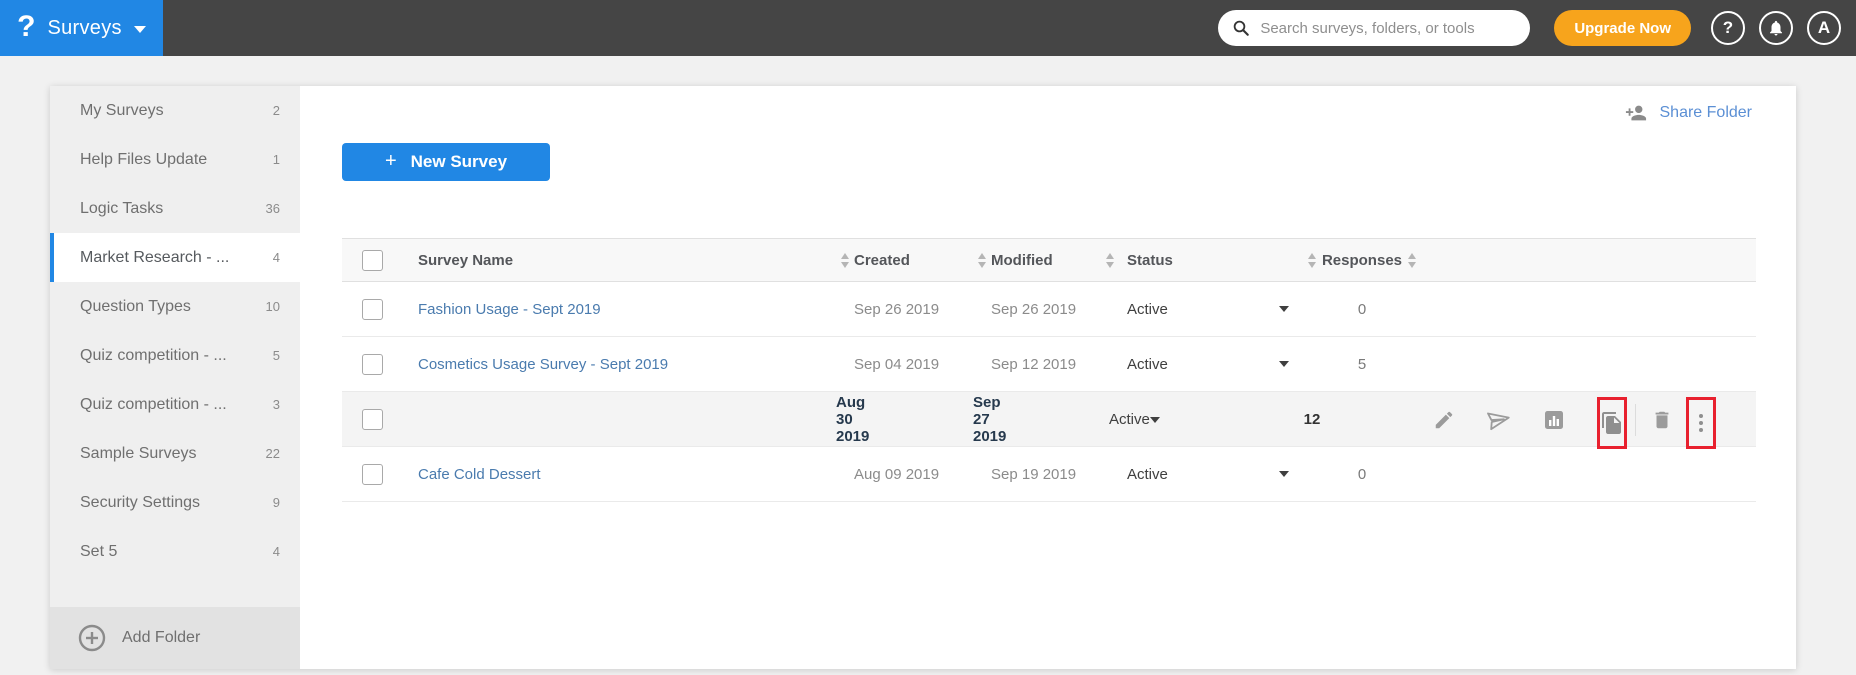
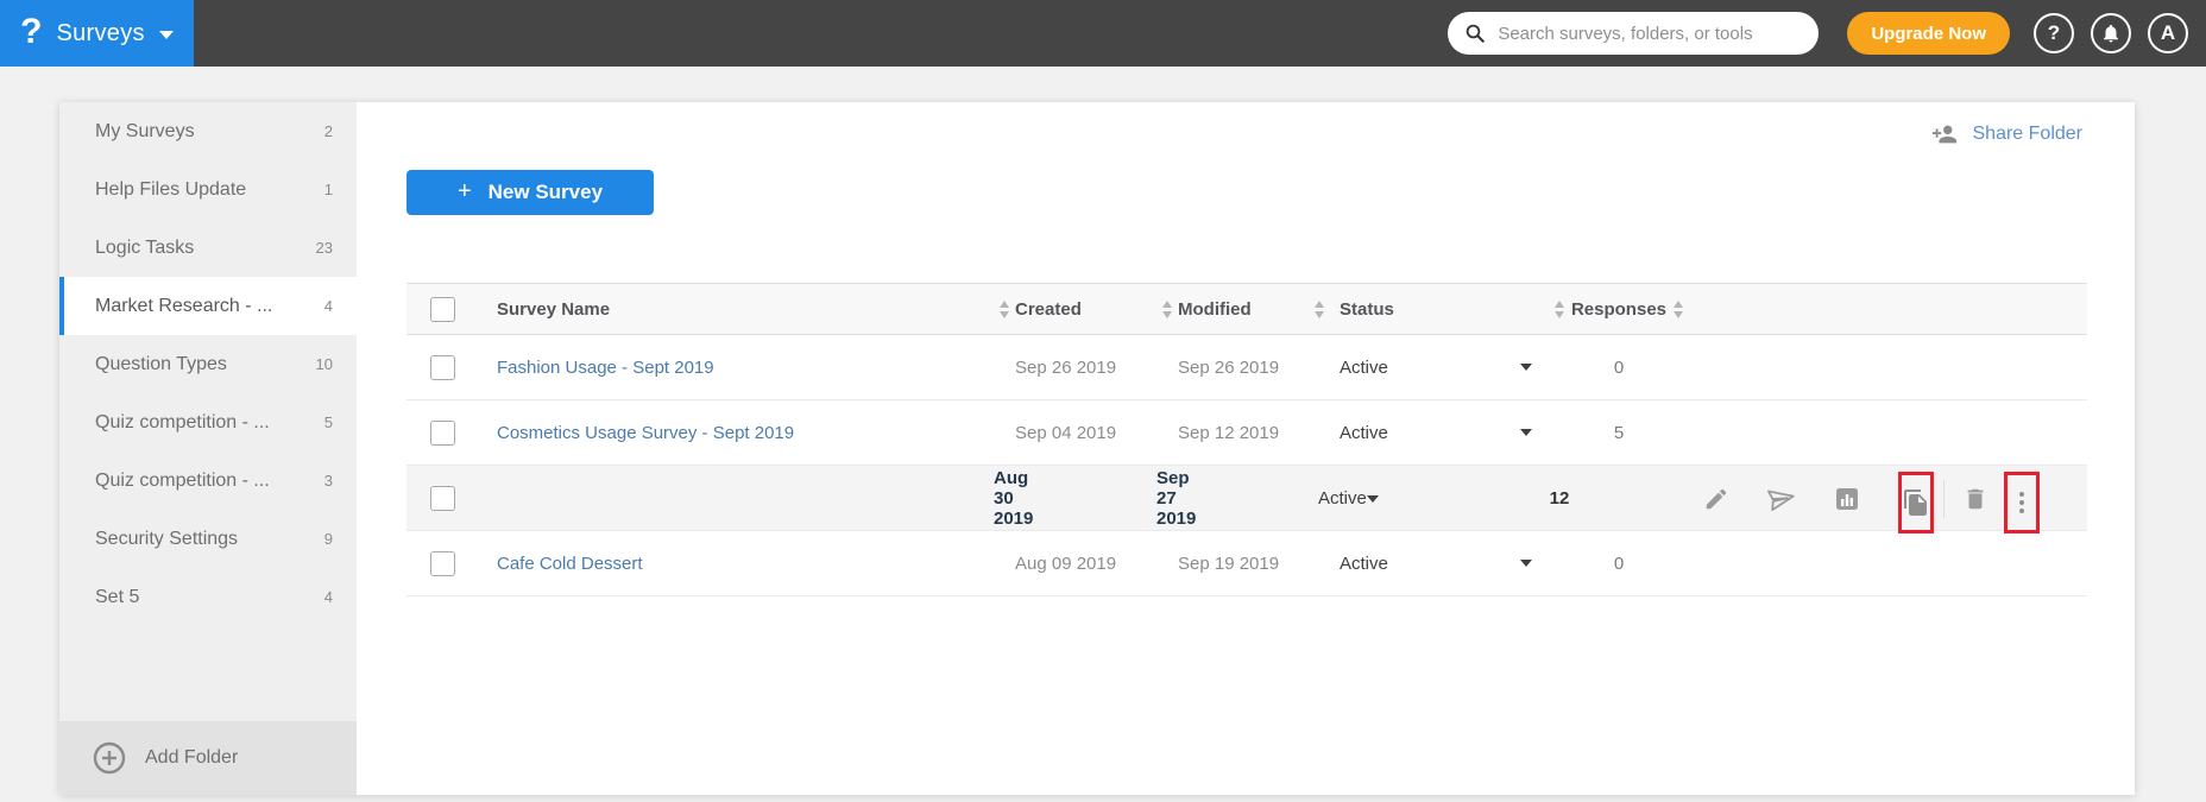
  ?
  Surveys
  Search surveys, folders, or tools
  Upgrade Now
  ?
  A
  My Surveys
  2
  Help Files Update
  1
  Logic Tasks
- 36
+ 23
  Market Research - ...
  4
  Question Types
  10
  Quiz competition - ...
  5
  Quiz competition - ...
  3
- Sample Surveys
- 22
  Security Settings
  9
  Set 5
  4
  Add Folder
  Share Folder
  +
  New Survey
  Survey Name
  Created
  Modified
  Status
  Responses
  Fashion Usage - Sept 2019
  Sep 26 2019
  Sep 26 2019
  Active
  0
  Cosmetics Usage Survey - Sept 2019
  Sep 04 2019
  Sep 12 2019
  Active
  5
  Aug 30 2019
  Sep 27 2019
  Active
  12
  Cafe Cold Dessert
  Aug 09 2019
  Sep 19 2019
  Active
  0
